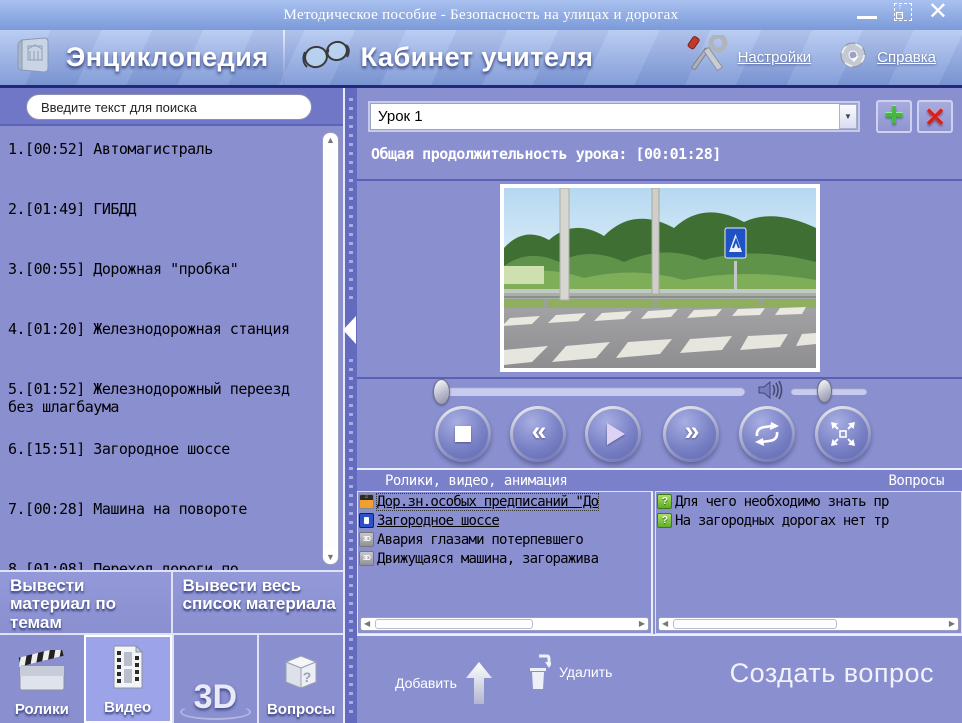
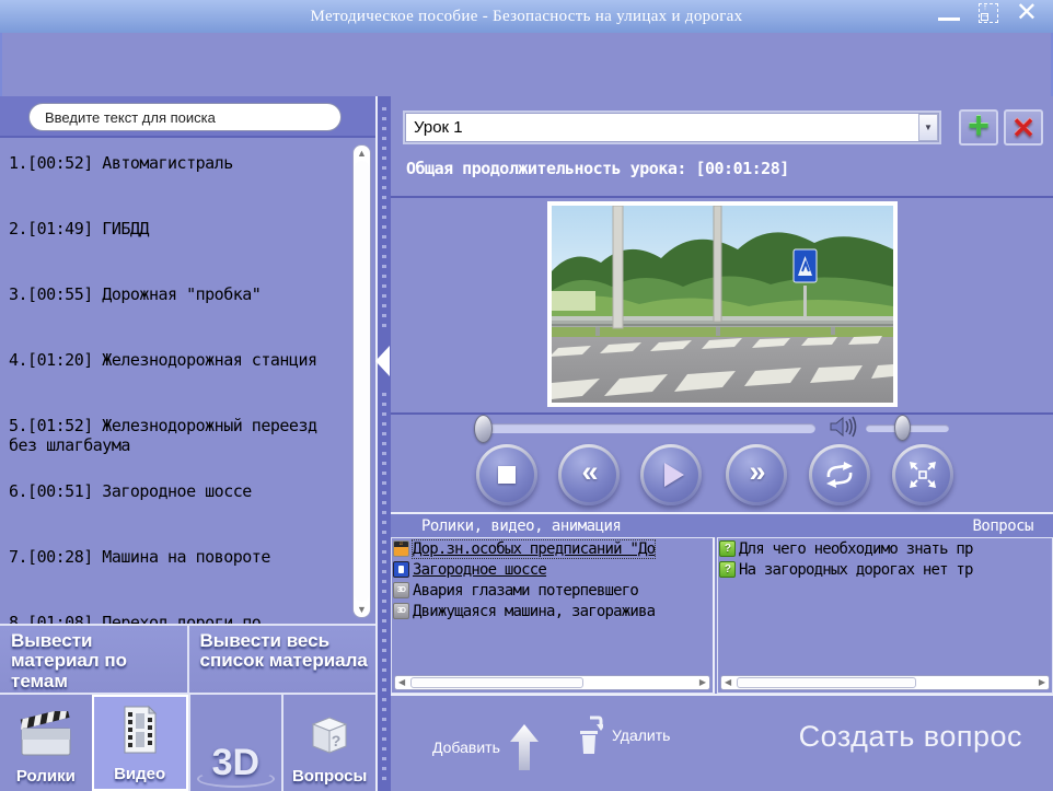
  Методическое пособие - Безопасность на улицах и дорогах
  ↑
  →
  ✕
- Энциклопедия
- Кабинет учителя
- Настройки
- Справка
  Введите текст для поиска
  1.[00:52] Автомагистраль
  2.[01:49] ГИБДД
  3.[00:55] Дорожная "пробка"
  4.[01:20] Железнодорожная станция
  5.[01:52] Железнодорожный переезд без шлагбаума
- 6.[15:51] Загородное шоссе
+ 6.[00:51] Загородное шоссе
  7.[00:28] Машина на повороте
  ▲
  ▼
  Вывести материал по темам
  Вывести весь список материала
  Ролики
  Видео
  3D
  ?
  Вопросы
  Урок 1
  ▼
  +
  ✕
  Общая продолжительность урока: [00:01:28]
  «
  »
  Ролики, видео, анимация
  Вопросы
  Дор.зн.особых предписаний "До
  Загородное шоссе
  Авария глазами потерпевшего
  Движущаяся машина, загоражива
  ◀
  ▶
  Для чего необходимо знать пр
  На загородных дорогах нет тр
  ◀
  ▶
  Добавить
  Удалить
  Создать вопрос
